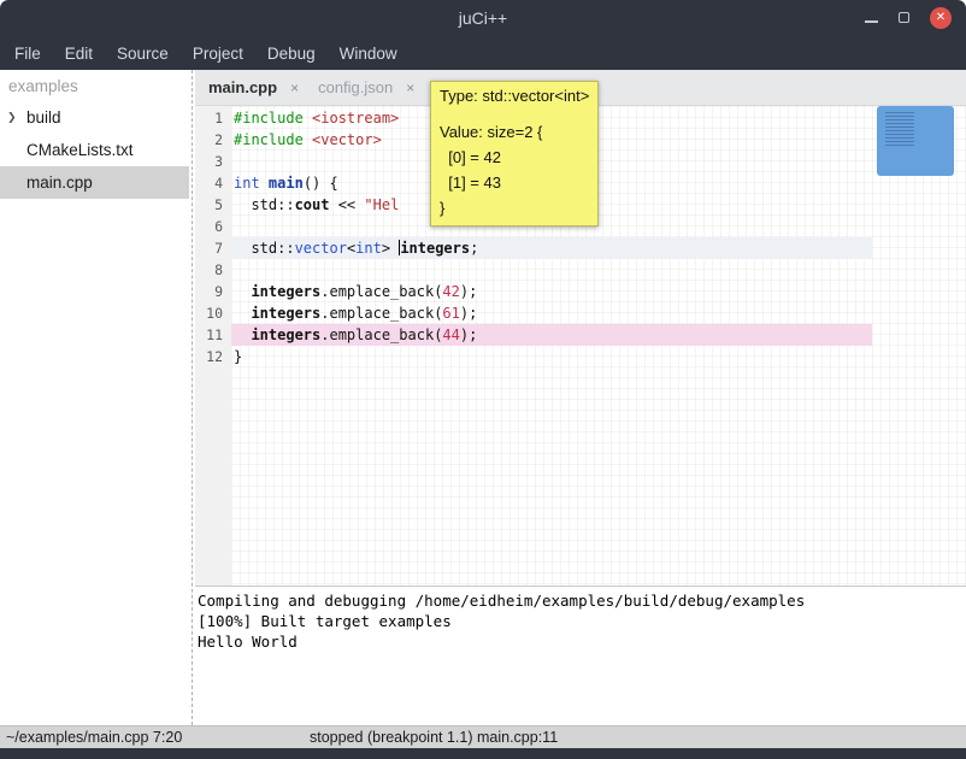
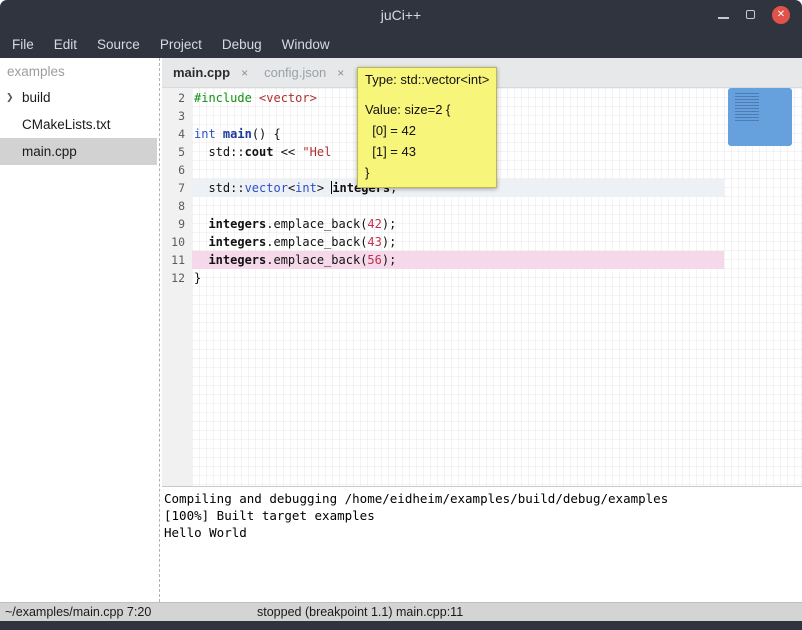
  juCi++
  ✕
  File
  Edit
  Source
  Project
  Debug
  Window
  examples
  ❯
  build
  CMakeLists.txt
  main.cpp
  main.cpp
  ×
  config.json
  ×
- 1
- #include <iostream>
  2
  #include <vector>
  3
  4
  int main() {
  5
  std::cout << "Hel
  6
  7
  std::vector<int> integers;
  8
  9
  integers.emplace_back(42);
  10
- integers.emplace_back(61);
+ integers.emplace_back(43);
  11
- integers.emplace_back(44);
+ integers.emplace_back(56);
  12
  }
  Compiling and debugging /home/eidheim/examples/build/debug/examples
  [100%] Built target examples
  Hello World
  ~/examples/main.cpp 7:20
  stopped (breakpoint 1.1) main.cpp:11
  Type: std::vector<int>
  Value: size=2 {
  [0] = 42
  [1] = 43
  }
